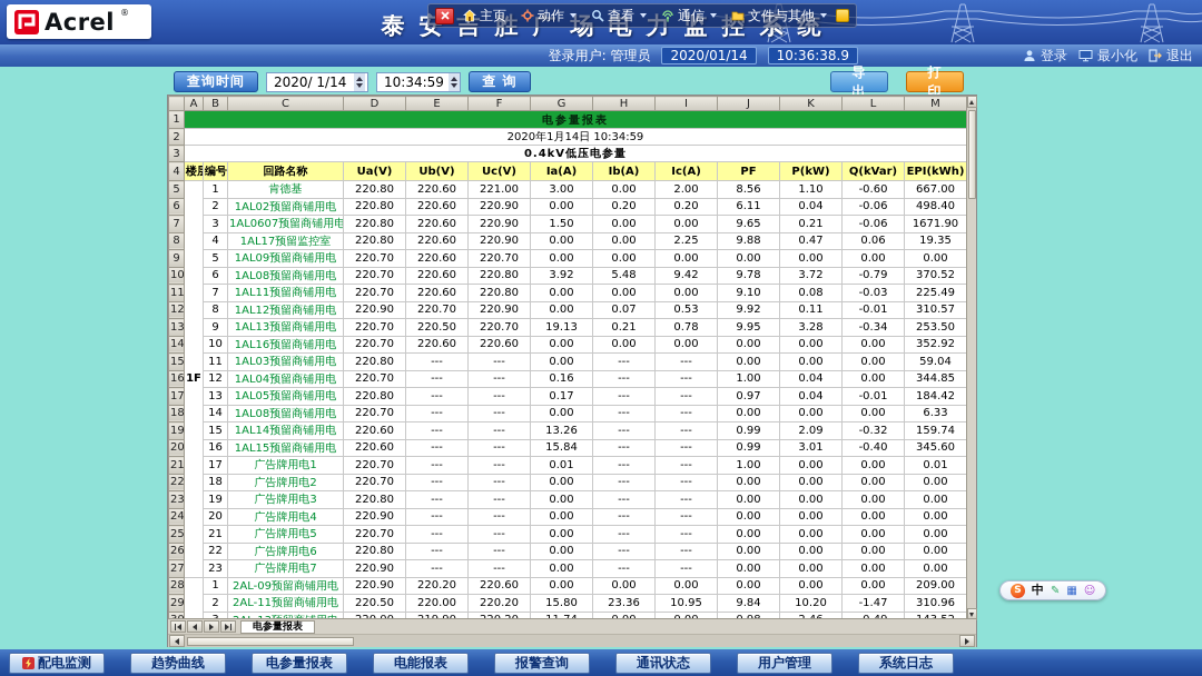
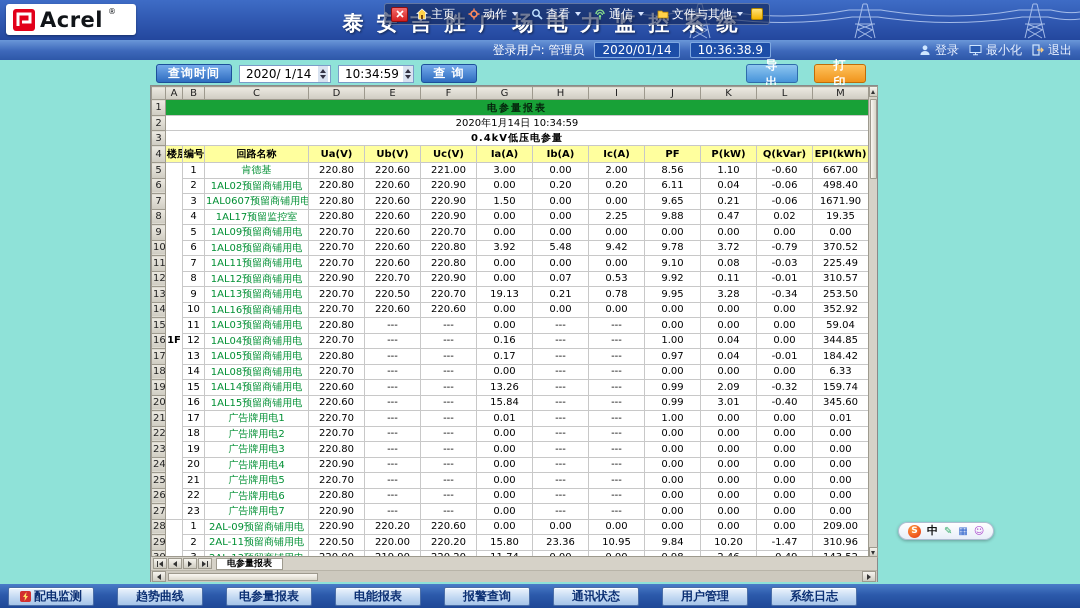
  Acrel
  ®
  泰安吉胜广场电力监控系统
  主页
  动作
  查看
  通信
  文件与其他
  登录用户: 管理员
  2020/01/14
  10:36:38.9
  登录
  最小化
  退出
  查询时间
  2020/ 1/14
  10:34:59
  查 询
  导 出
  打 印
  	A	B	C	D	E	F	G	H	I	J	K	L	M
  1	电参量报表
  2	2020年1月14日 10:34:59
  3	0.4kV低压电参量
  4	楼	编号	回路名称	Ua(V)	Ub(V)	Uc(V)	Ia(A)	Ib(A)	Ic(A)	PF	P(kW)	Q(kVar)	EPI(kWh)
  5		1	肯德基	220.80	220.60	221.00	3.00	0.00	2.00	8.56	1.10	-0.60	667.00
  6		2	1AL02预留商铺用电	220.80	220.60	220.90	0.00	0.20	0.20	6.11	0.04	-0.06	498.40
  7		3	1AL0607预留商铺用电	220.80	220.60	220.90	1.50	0.00	0.00	9.65	0.21	-0.06	1671.90
- 8		4	1AL17预留监控室	220.80	220.60	220.90	0.00	0.00	2.25	9.88	0.47	0.06	19.35
+ 8		4	1AL17预留监控室	220.80	220.60	220.90	0.00	0.00	2.25	9.88	0.47	0.02	19.35
  9		5	1AL09预留商铺用电	220.70	220.60	220.70	0.00	0.00	0.00	0.00	0.00	0.00	0.00
  10		6	1AL08预留商铺用电	220.70	220.60	220.80	3.92	5.48	9.42	9.78	3.72	-0.79	370.52
  11		7	1AL11预留商铺用电	220.70	220.60	220.80	0.00	0.00	0.00	9.10	0.08	-0.03	225.49
  12		8	1AL12预留商铺用电	220.90	220.70	220.90	0.00	0.07	0.53	9.92	0.11	-0.01	310.57
  13		9	1AL13预留商铺用电	220.70	220.50	220.70	19.13	0.21	0.78	9.95	3.28	-0.34	253.50
  14		10	1AL16预留商铺用电	220.70	220.60	220.60	0.00	0.00	0.00	0.00	0.00	0.00	352.92
  15		11	1AL03预留商铺用电	220.80	---	---	0.00	---	---	0.00	0.00	0.00	59.04
  16	1F	12	1AL04预留商铺用电	220.70	---	---	0.16	---	---	1.00	0.04	0.00	344.85
  17		13	1AL05预留商铺用电	220.80	---	---	0.17	---	---	0.97	0.04	-0.01	184.42
  18		14	1AL08预留商铺用电	220.70	---	---	0.00	---	---	0.00	0.00	0.00	6.33
  19		15	1AL14预留商铺用电	220.60	---	---	13.26	---	---	0.99	2.09	-0.32	159.74
  20		16	1AL15预留商铺用电	220.60	---	---	15.84	---	---	0.99	3.01	-0.40	345.60
  21		17	广告牌用电1	220.70	---	---	0.01	---	---	1.00	0.00	0.00	0.01
  22		18	广告牌用电2	220.70	---	---	0.00	---	---	0.00	0.00	0.00	0.00
  23		19	广告牌用电3	220.80	---	---	0.00	---	---	0.00	0.00	0.00	0.00
  24		20	广告牌用电4	220.90	---	---	0.00	---	---	0.00	0.00	0.00	0.00
  25		21	广告牌用电5	220.70	---	---	0.00	---	---	0.00	0.00	0.00	0.00
  26		22	广告牌用电6	220.80	---	---	0.00	---	---	0.00	0.00	0.00	0.00
  27		23	广告牌用电7	220.90	---	---	0.00	---	---	0.00	0.00	0.00	0.00
  28		1	2AL-09预留商铺用电	220.90	220.20	220.60	0.00	0.00	0.00	0.00	0.00	0.00	209.00
  29		2	2AL-11预留商铺用电	220.50	220.00	220.20	15.80	23.36	10.95	9.84	10.20	-1.47	310.96
  电参量报表
  S
  中
  ✎
  ▦
  ☺
  配电监测
  趋势曲线
  电参量报表
  电能报表
  报警查询
  通讯状态
  用户管理
  系统日志
